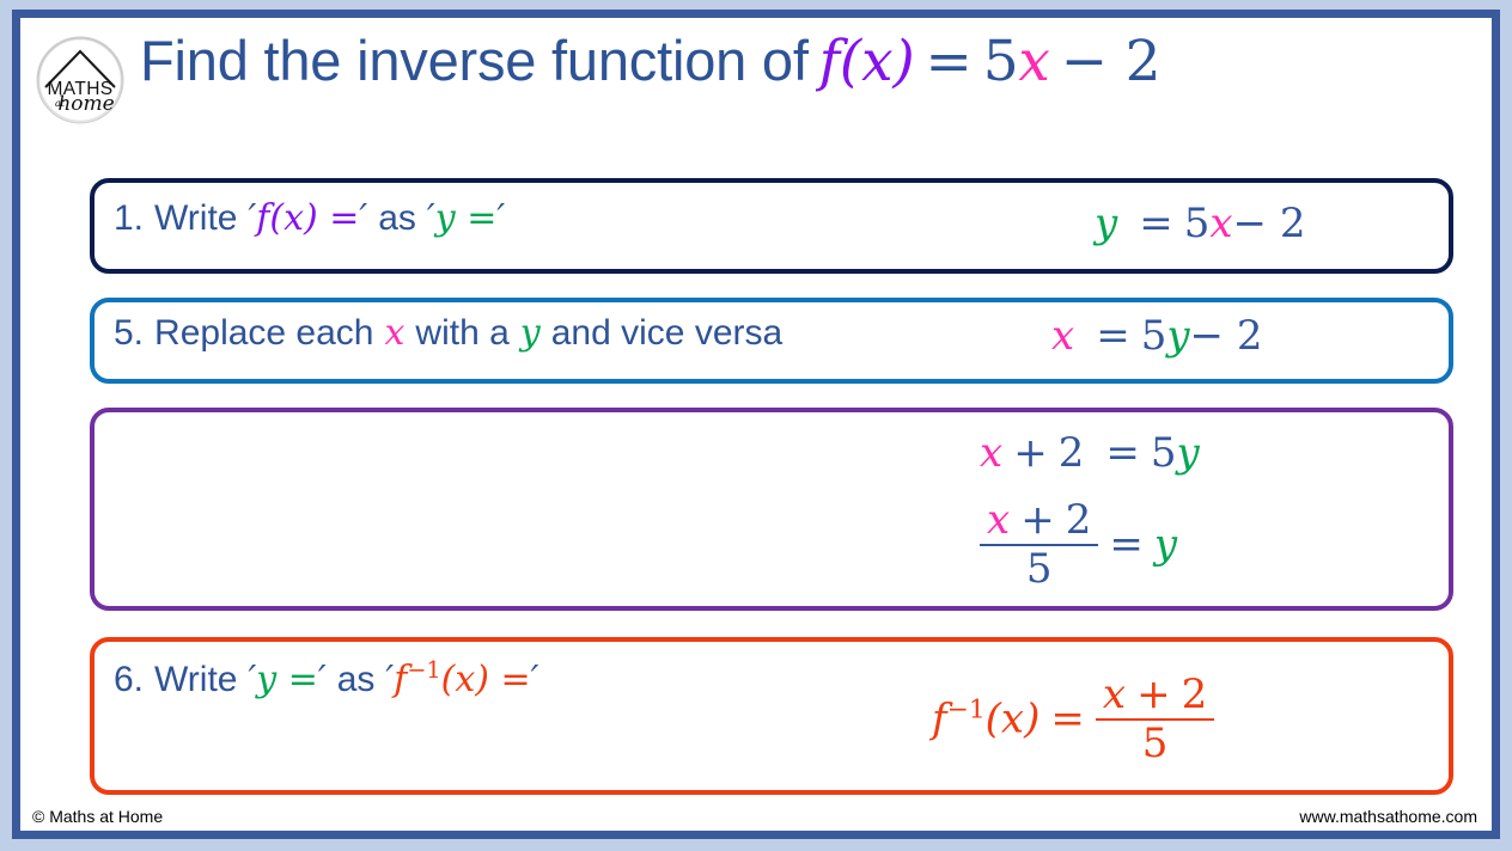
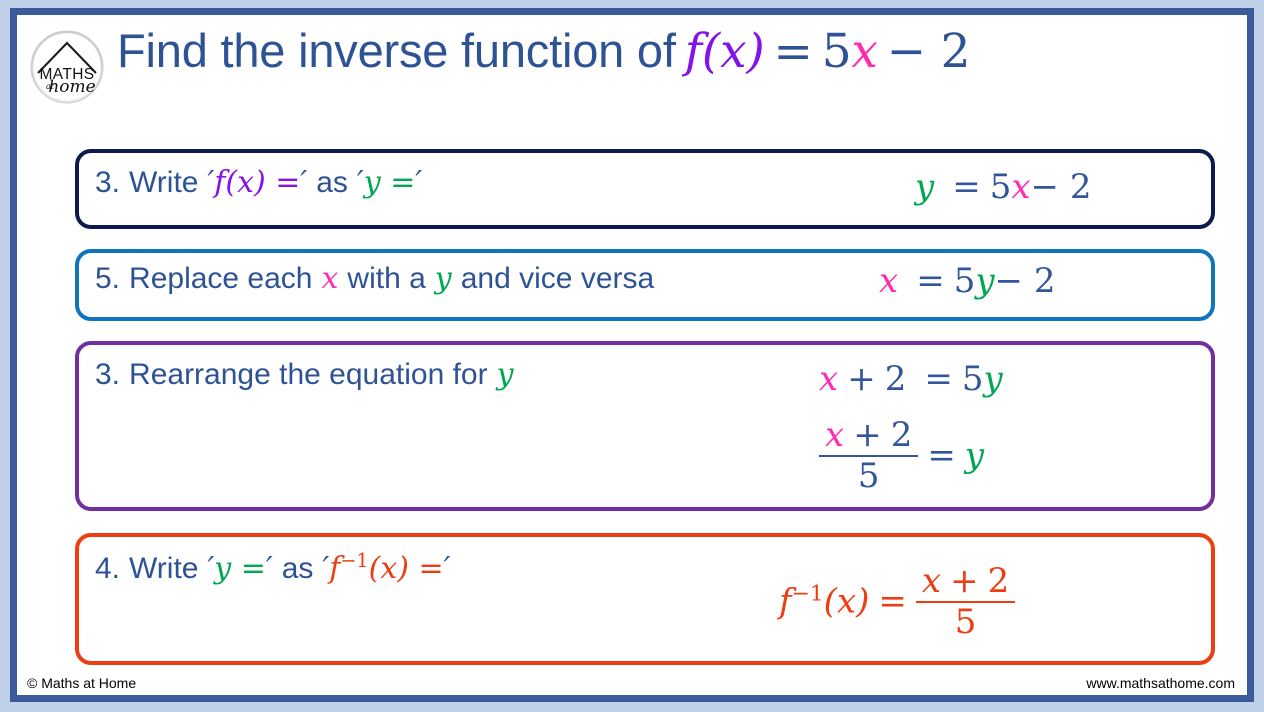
  MATHS
  at
  home
  Find the inverse function of f(x) = 5x − 2
- 1. Write ′f(x) =′ as ′y =′
+ 3. Write ′f(x) =′ as ′y =′
  y = 5x− 2
  5. Replace each x with a y and vice versa
  x = 5y− 2
+ 3. Rearrange the equation for y
  x + 2 = 5y
  x + 2
  5
  = y
- 6. Write ′y =′ as ′f−1(x) =′
+ 4. Write ′y =′ as ′f−1(x) =′
  f−1(x) =
  x + 2
  5
  © Maths at Home
  www.mathsathome.com
